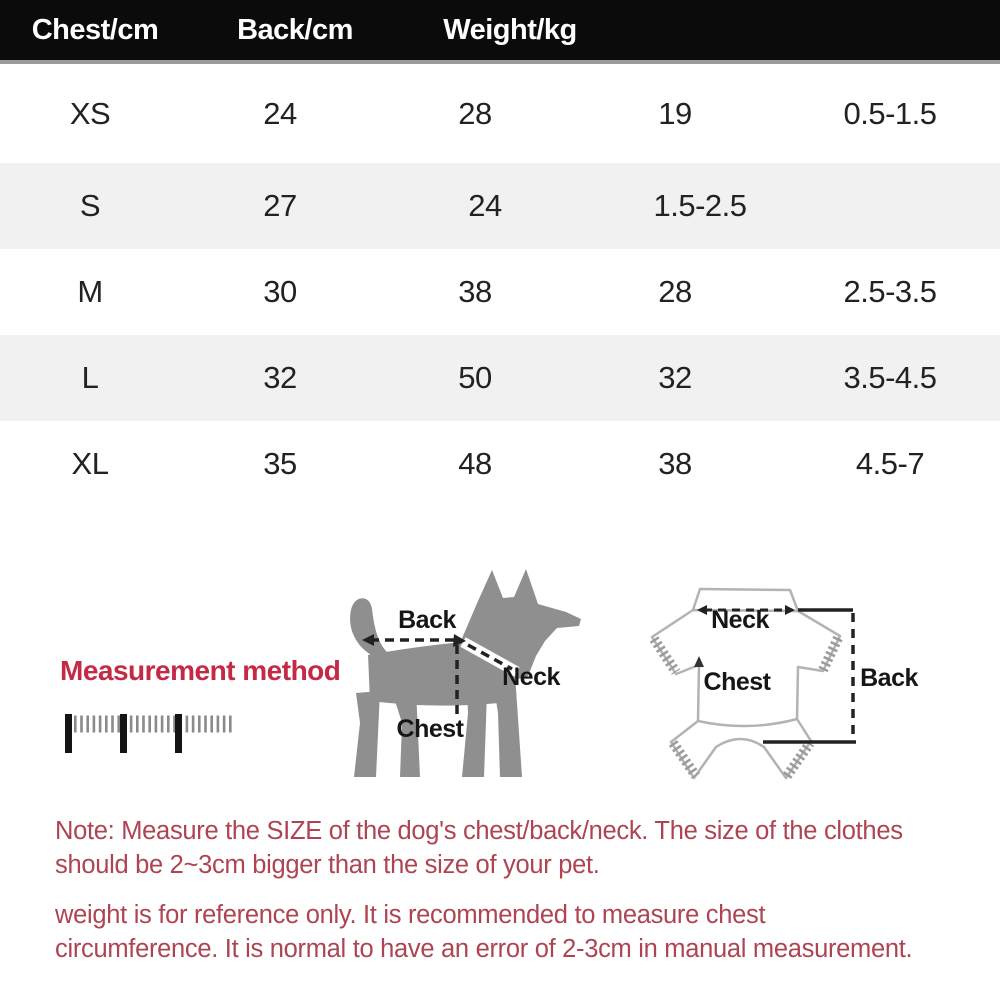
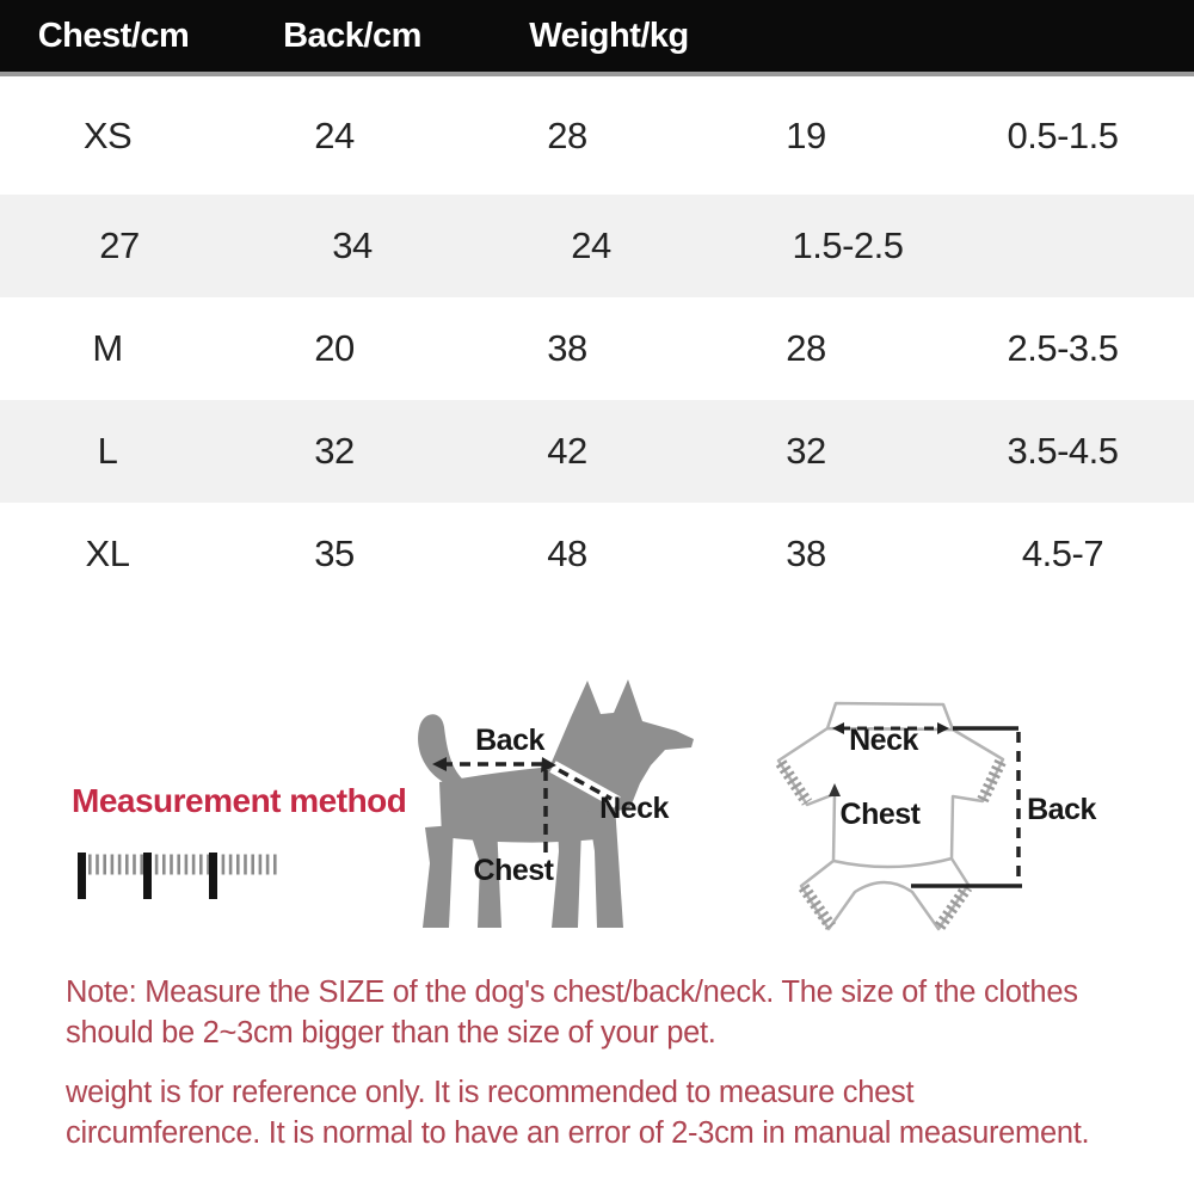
  Chest/cm
  Back/cm
  Weight/kg
  XS
  24
  28
  19
  0.5-1.5
- S
  27
+ 34
  24
  1.5-2.5
  M
- 30
+ 20
  38
  28
  2.5-3.5
  L
  32
- 50
+ 42
  32
  3.5-4.5
  XL
  35
  48
  38
  4.5-7
  Measurement method
  Back
  Neck
  Chest
  Neck
  Chest
  Back
  Note: Measure the SIZE of the dog's chest/back/neck. The size of the clothes
  should be 2~3cm bigger than the size of your pet.
  weight is for reference only. It is recommended to measure chest
  circumference. It is normal to have an error of 2-3cm in manual measurement.
